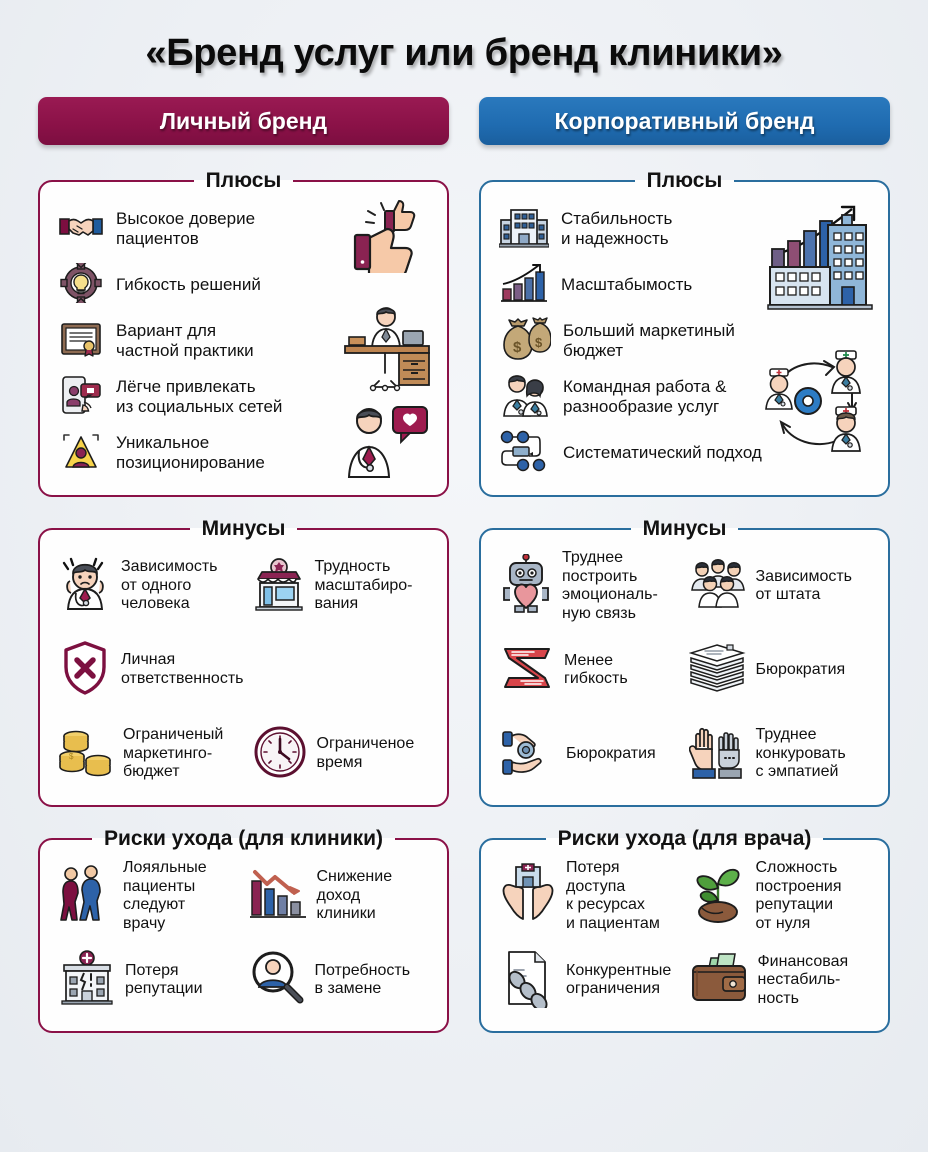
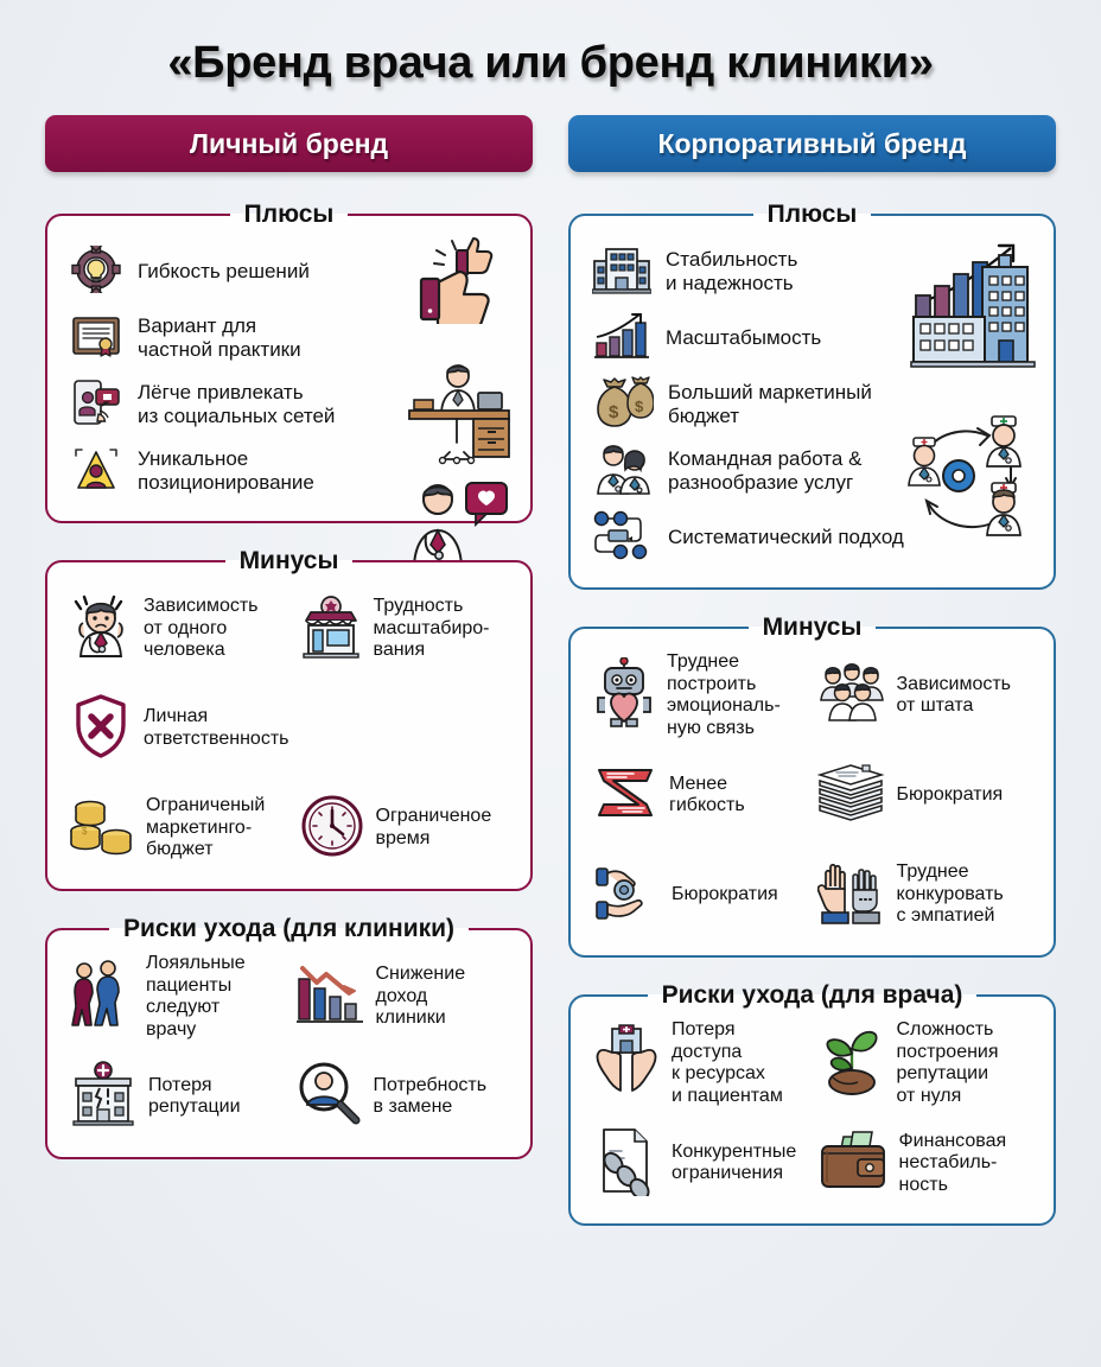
- «Бренд услуг или бренд клиники»
+ «Бренд врача или бренд клиники»
  Личный бренд
  Корпоративный бренд
  Плюсы
- Высокое доверие
- пациентов
  Гибкость решений
  Вариант для
  частной практики
  Лёгче привлекать
  из социальных сетей
  Уникальное
  позиционирование
  Минусы
  Зависимость
  от одного
  человека
  Трудность
  масштабиро-
  вания
  Личная
  ответственность
  $
  Ограниченый
  маркетинго-
  бюджет
  Ограниченое
  время
  Риски ухода (для клиники)
  Лояяльные
  пациенты
  следуют
  врачу
  Снижение
  доход
  клиники
  Потеря
  репутации
  Потребность
  в замене
  Плюсы
  Стабильность
  и надежность
  Масштабымость
  $
  $
  Больший маркетиный
  бюджет
  Командная работа &
  разнообразие услуг
  Систематический подход
  Минусы
  Труднее
  построить
  эмоциональ-
  ную связь
  Зависимость
  от штата
  Менее
  гибкость
  Бюрократия
  Бюрократия
  Труднее
  конкуровать
  с эмпатией
  Риски ухода (для врача)
  Потеря
  доступа
  к ресурсах
  и пациентам
  Сложность
  построения
  репутации
  от нуля
  Конкурентные
  ограничения
  Финансовая
  нестабиль-
  ность
